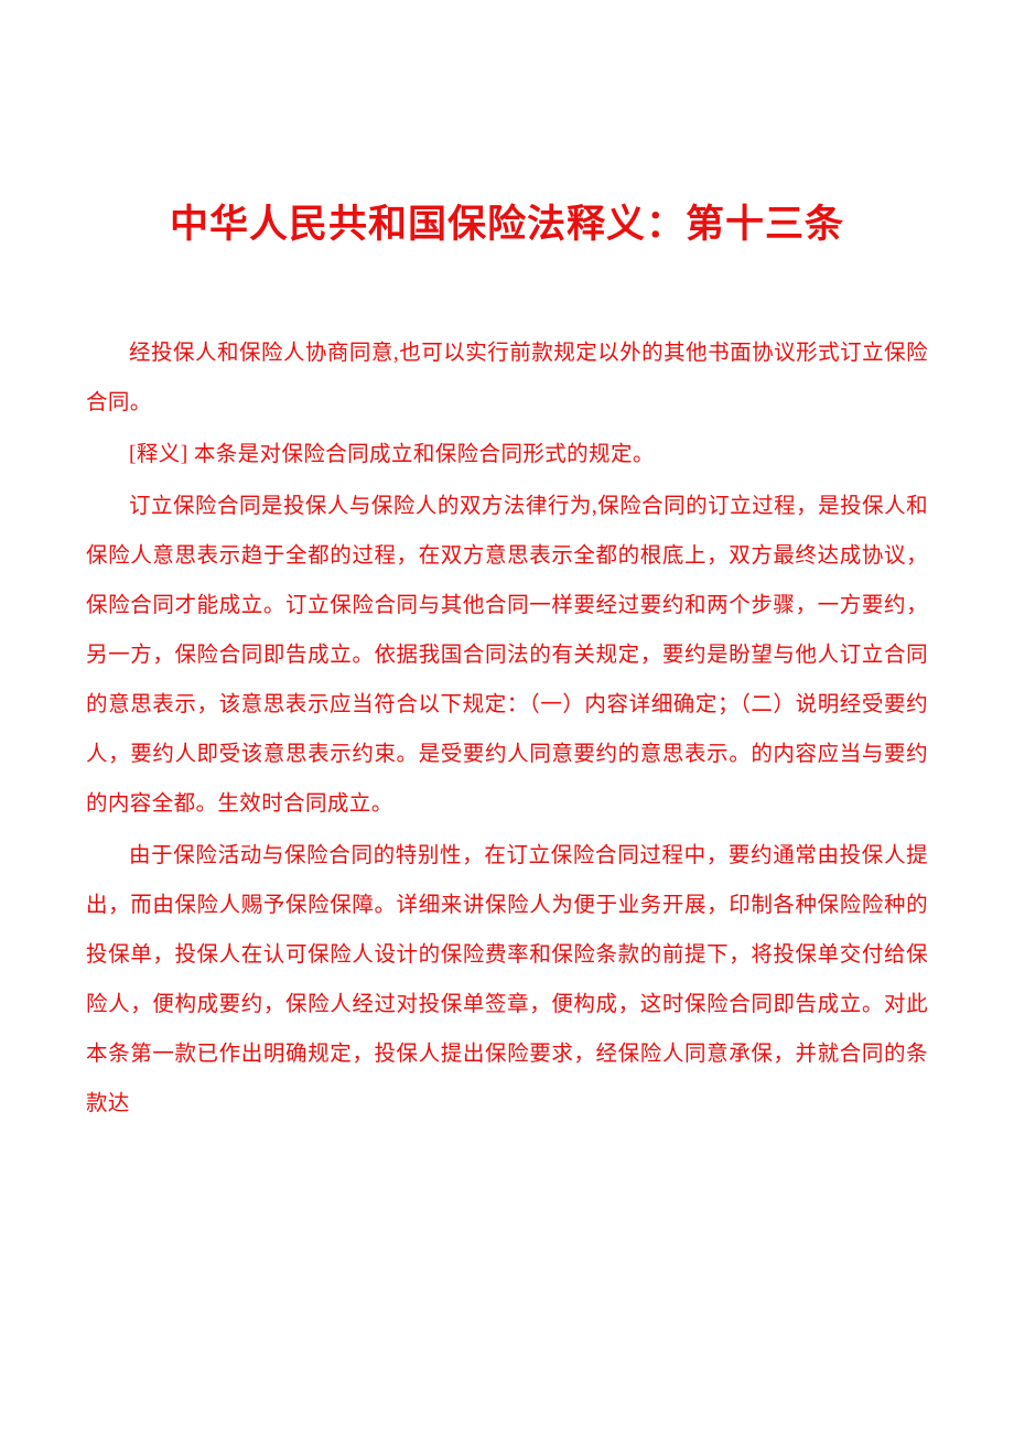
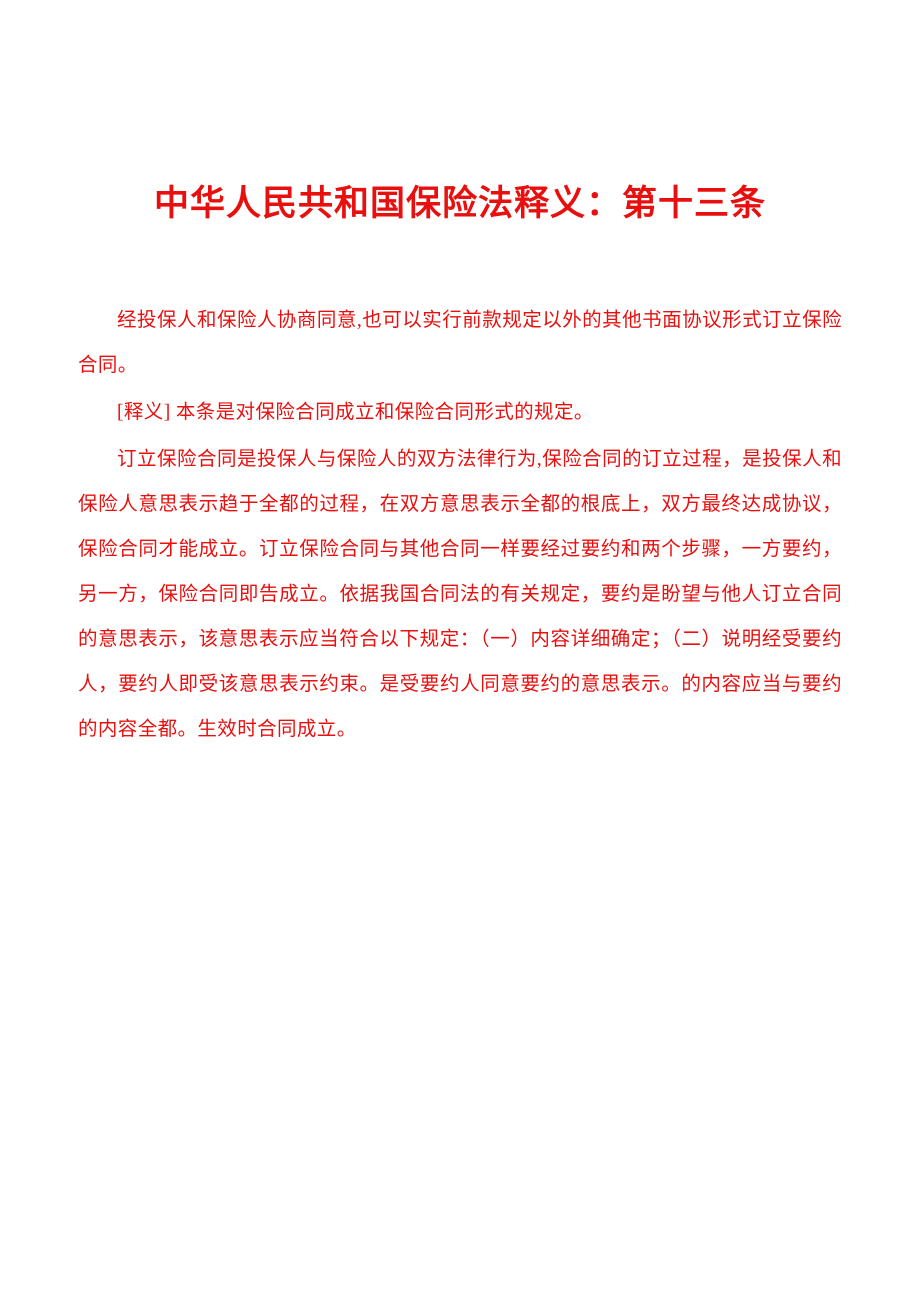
  中华人民共和国保险法释义：第十三条
  经投保人和保险人协商同意,也可以实行前款规定以外的其他书面协议形式订立保险合同。
  [释义] 本条是对保险合同成立和保险合同形式的规定。
  订立保险合同是投保人与保险人的双方法律行为,保险合同的订立过程，是投保人和保险人意思表示趋于全都的过程，在双方意思表示全都的根底上，双方最终达成协议，保险合同才能成立。订立保险合同与其他合同一样要经过要约和两个步骤，一方要约，另一方，保险合同即告成立。依据我国合同法的有关规定，要约是盼望与他人订立合同的意思表示，该意思表示应当符合以下规定：（一）内容详细确定；（二）说明经受要约人，要约人即受该意思表示约束。是受要约人同意要约的意思表示。的内容应当与要约的内容全都。生效时合同成立。
- 由于保险活动与保险合同的特别性，在订立保险合同过程中，要约通常由投保人提出，而由保险人赐予保险保障。详细来讲保险人为便于业务开展，印制各种保险险种的投保单，投保人在认可保险人设计的保险费率和保险条款的前提下，将投保单交付给保险人，便构成要约，保险人经过对投保单签章，便构成，这时保险合同即告成立。对此本条第一款已作出明确规定，投保人提出保险要求，经保险人同意承保，并就合同的条款达
